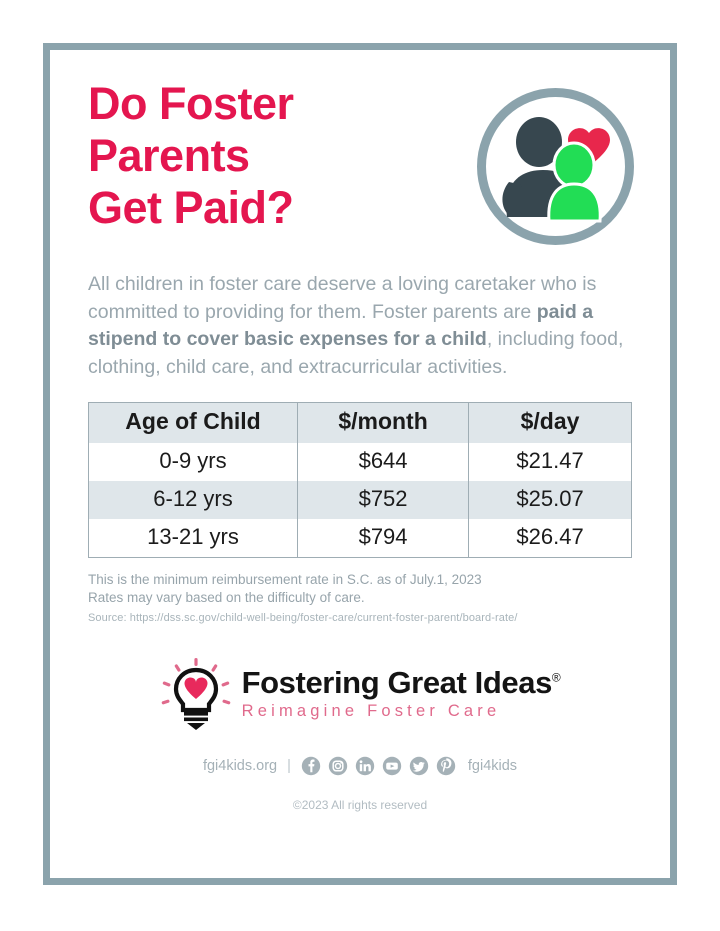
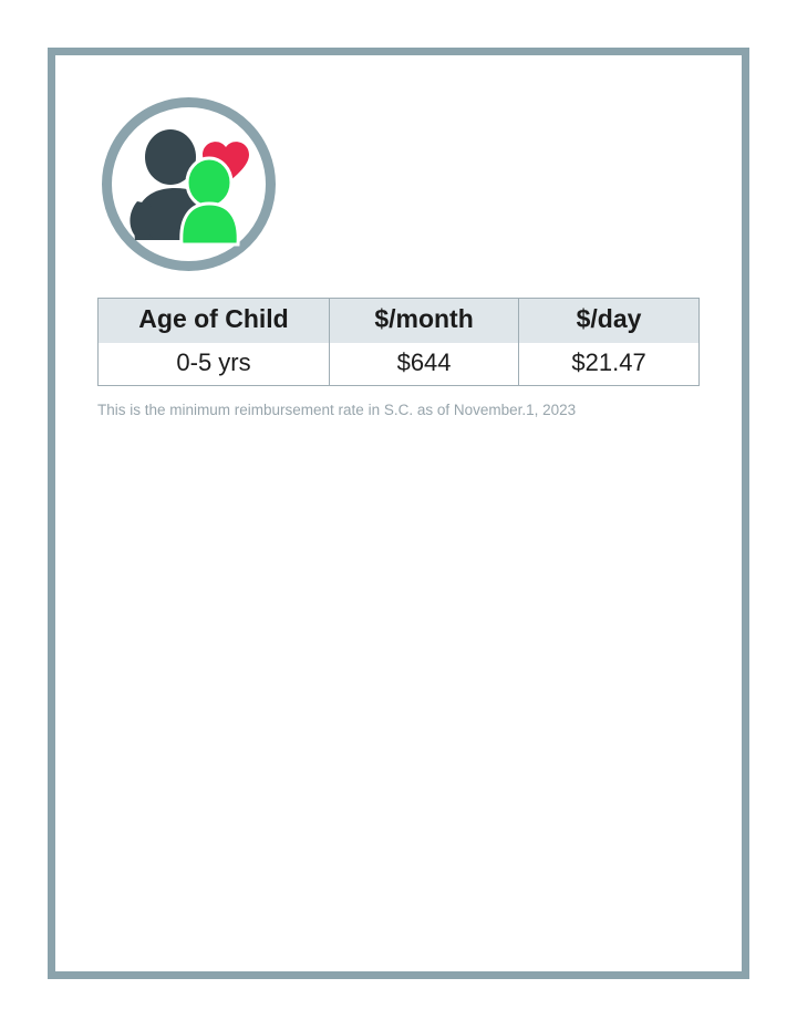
- Do Foster
- Parents
- Get Paid?
- All children in foster care deserve a loving caretaker who is committed to providing for them. Foster parents are paid a stipend to cover basic expenses for a child, including food, clothing, child care, and extracurricular activities.
  Age of Child	$/month	$/day
- 0-9 yrs	$644	$21.47
+ 0-5 yrs	$644	$21.47
- 6-12 yrs	$752	$25.07
- 13-21 yrs	$794	$26.47
- This is the minimum reimbursement rate in S.C. as of July.1, 2023
+ This is the minimum reimbursement rate in S.C. as of November.1, 2023
- Rates may vary based on the difficulty of care.
- Source: https://dss.sc.gov/child-well-being/foster-care/current-foster-parent/board-rate/
- Fostering Great Ideas®
- Reimagine Foster Care
- fgi4kids.org
- |
- fgi4kids
- ©2023 All rights reserved
